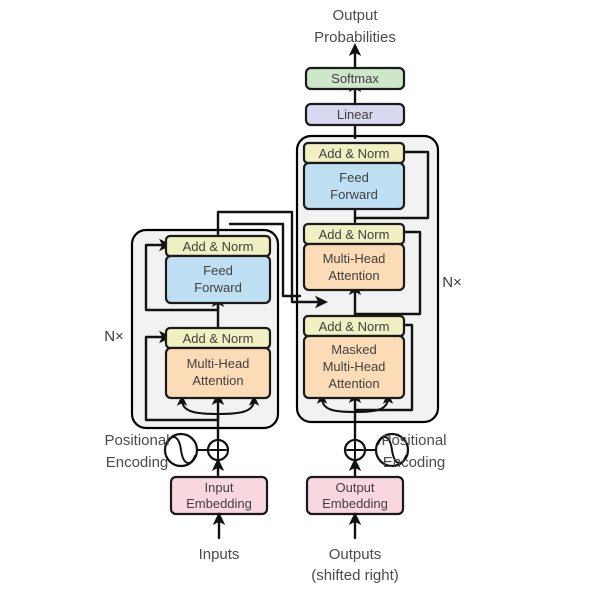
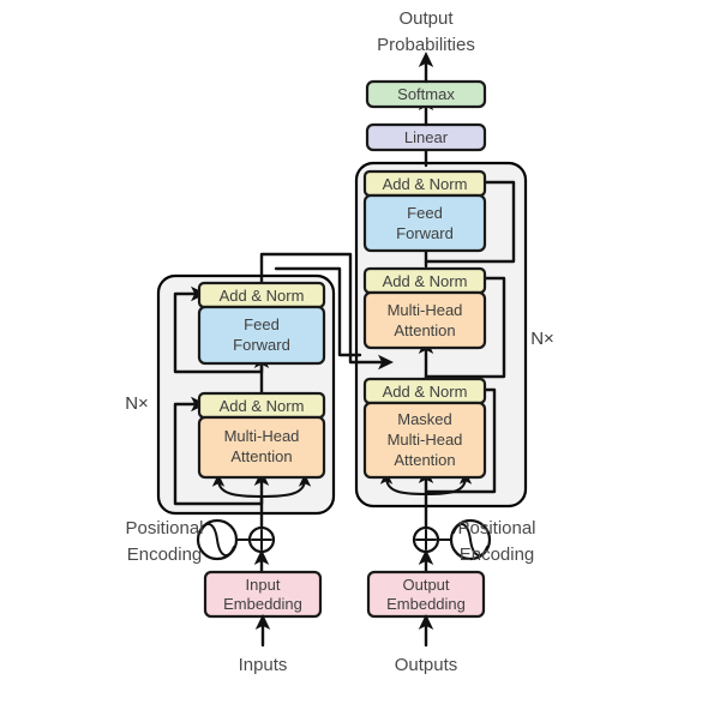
  Add & Norm
  Feed
  Forward
  Add & Norm
  Multi-Head
  Attention
  N×
  Add & Norm
  Feed
  Forward
  Add & Norm
  Multi-Head
  Attention
  Add & Norm
  Masked
  Multi-Head
  Attention
  N×
  Linear
  Softmax
  Output
  Probabilities
  Input
  Embedding
  Inputs
  Positional
  Encoding
  Output
  Embedding
  Outputs
- (shifted right)
  Positional
  Encoding
